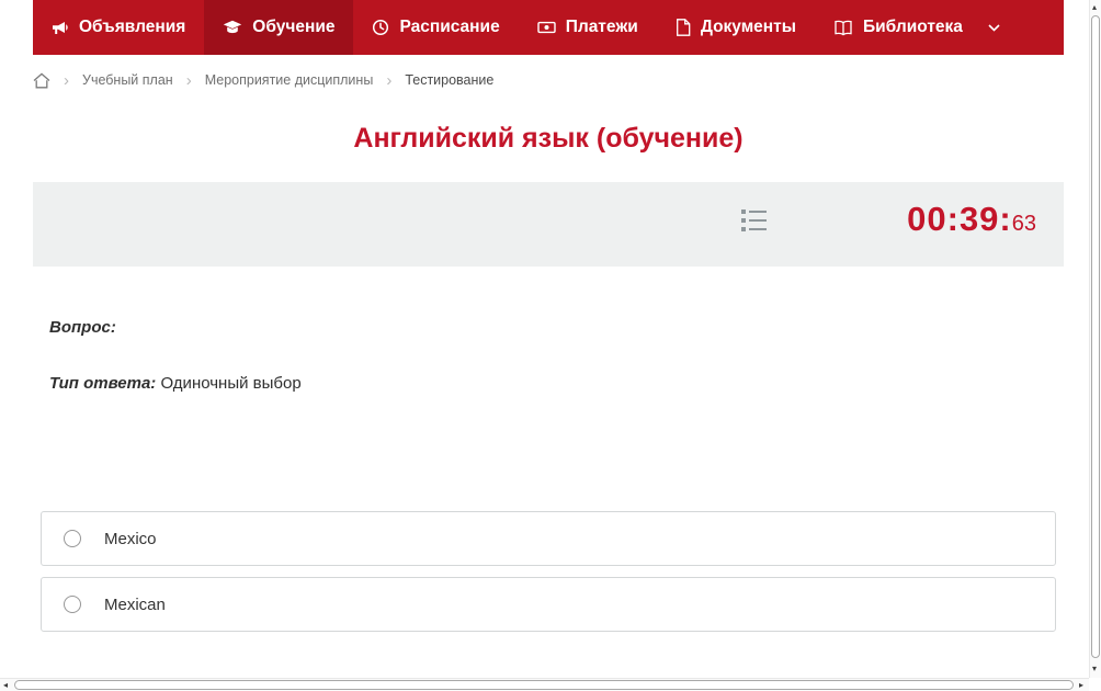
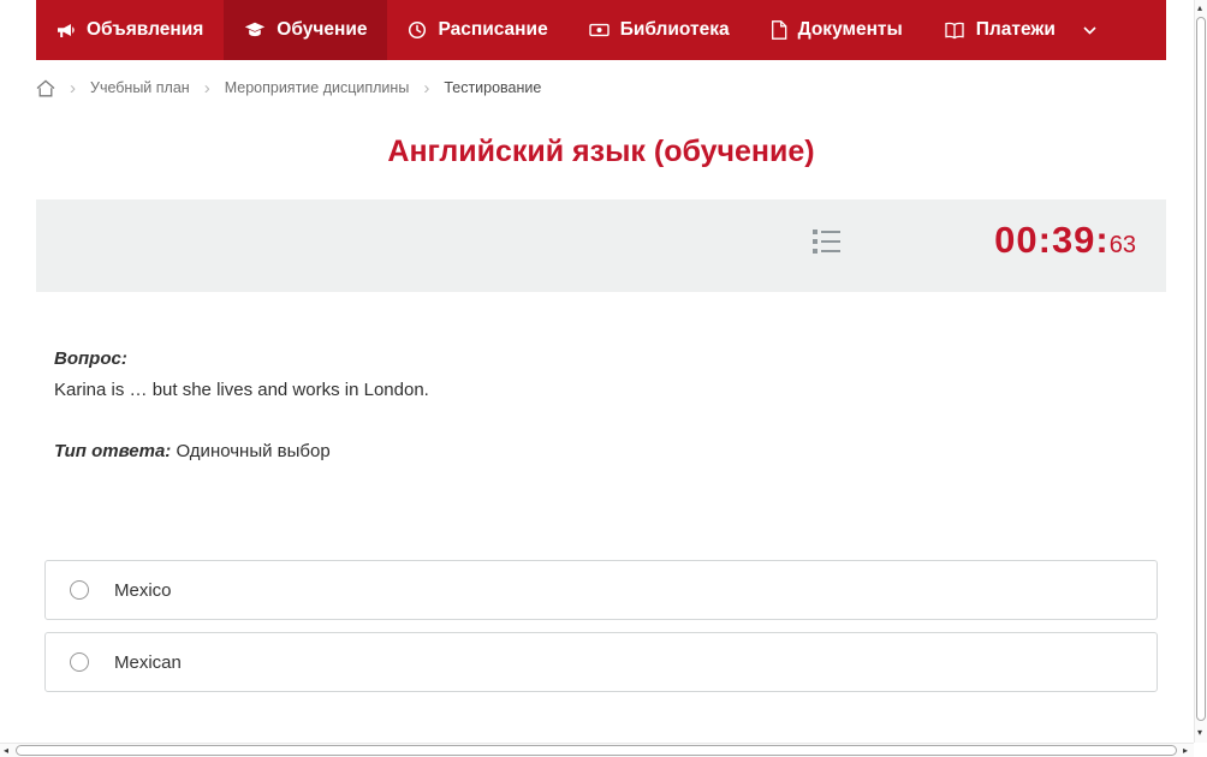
  Объявления
  Обучение
  Расписание
- Платежи
+ Библиотека
  Документы
- Библиотека
+ Платежи
  ›
  Учебный план
  ›
  Мероприятие дисциплины
  ›
  Тестирование
  Английский язык (обучение)
  00:39:
  63
  Вопрос:
+ Karina is … but she lives and works in London.
  Тип ответа: Одиночный выбор
  Mexico
  Mexican
  ▴
  ▾
  ◂
  ▸
